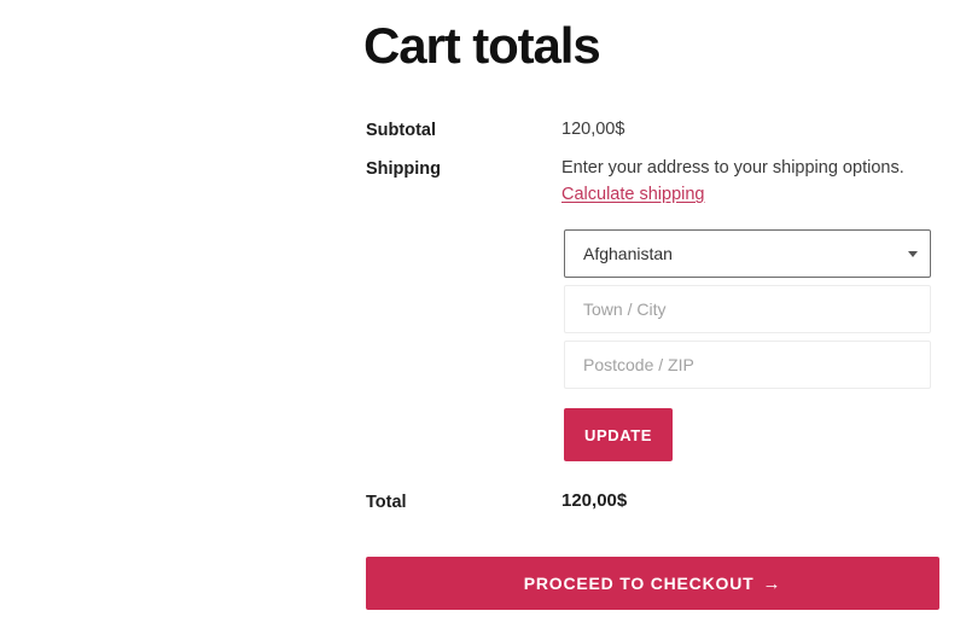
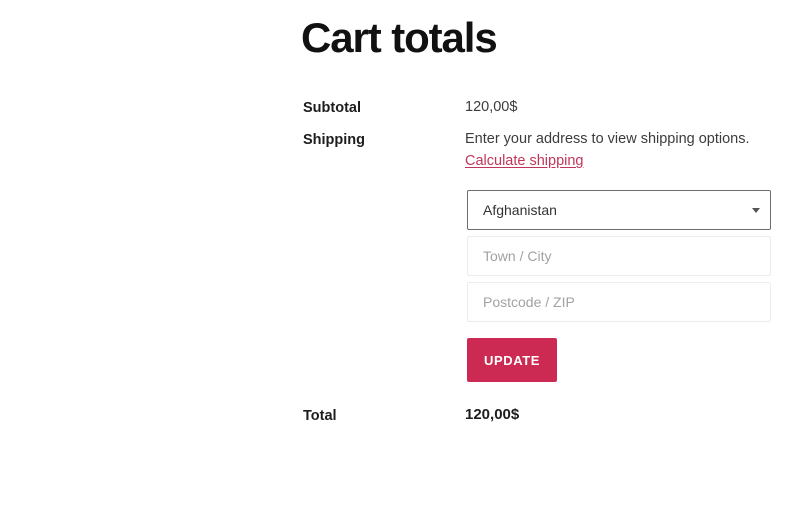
  Cart totals
  Subtotal
  120,00$
  Shipping
- Enter your address to your shipping options.
+ Enter your address to view shipping options.
  Calculate shipping
  Afghanistan
  Town / City Postcode / ZIP
  UPDATE
  Total
  120,00$
- PROCEED TO CHECKOUT
- →
